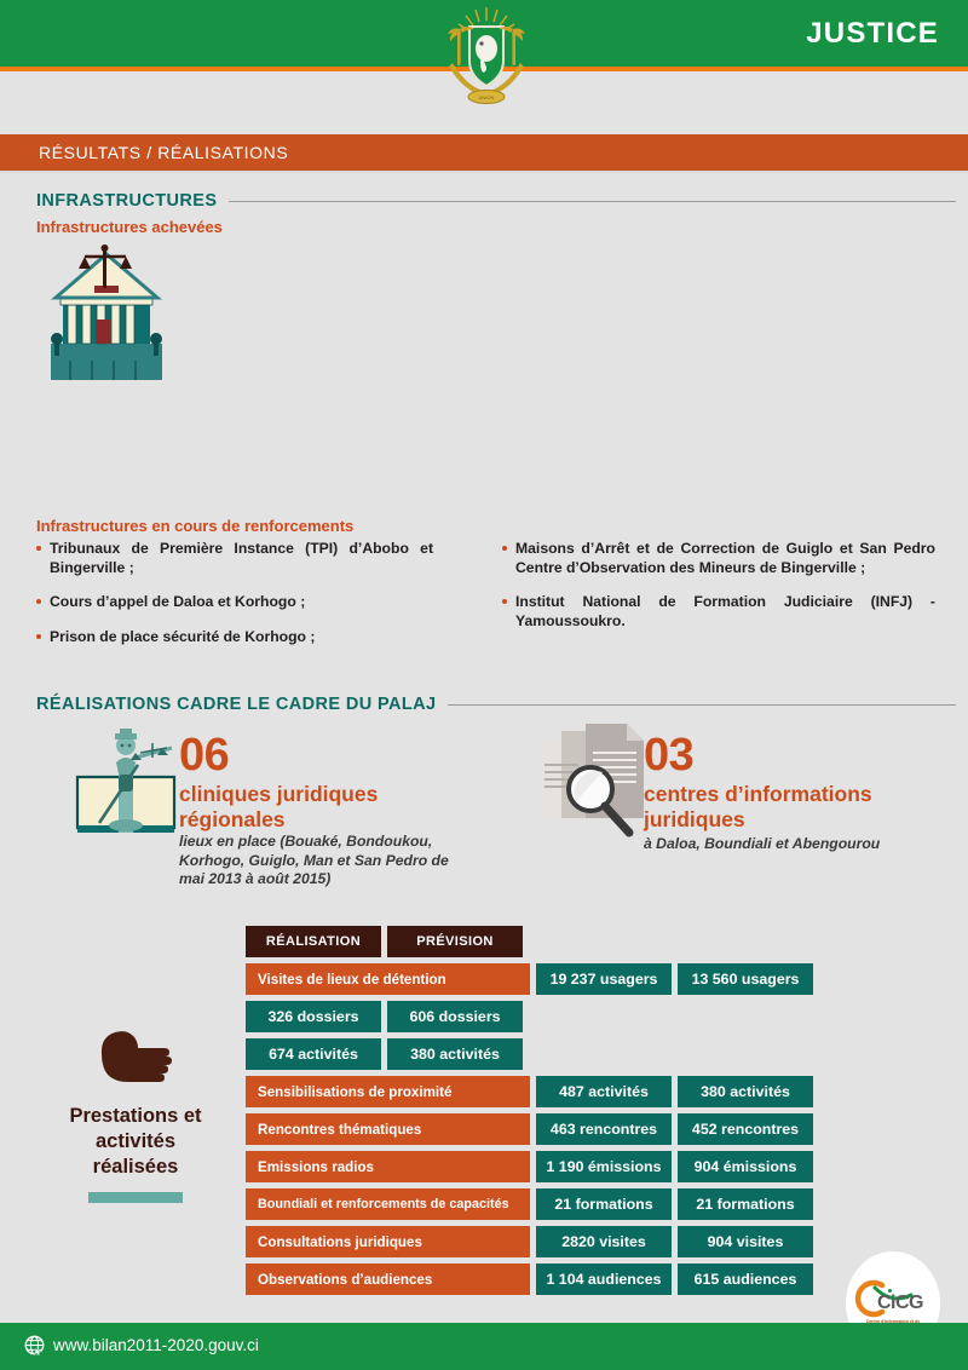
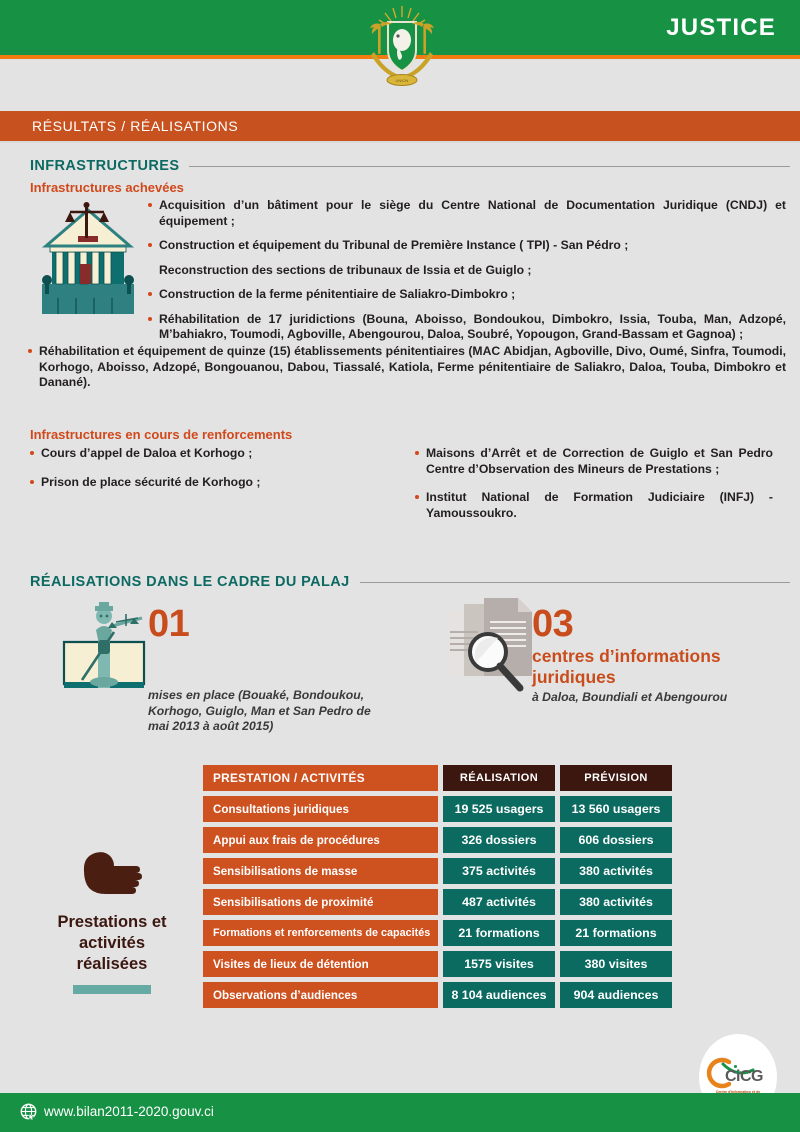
  JUSTICE
  RÉSULTATS / RÉALISATIONS
  INFRASTRUCTURES
  Infrastructures achevées
+ Acquisition d’un bâtiment pour le siège du Centre National de Documentation Juridique (CNDJ) et équipement ;
+ Construction et équipement du Tribunal de Première Instance ( TPI) - San Pédro ;
+ Reconstruction des sections de tribunaux de Issia et de Guiglo ;
+ Construction de la ferme pénitentiaire de Saliakro-Dimbokro ;
+ Réhabilitation de 17 juridictions (Bouna, Aboisso, Bondoukou, Dimbokro, Issia, Touba, Man, Adzopé, M’bahiakro, Toumodi, Agboville, Abengourou, Daloa, Soubré, Yopougon, Grand-Bassam et Gagnoa) ;
+ Réhabilitation et équipement de quinze (15) établissements pénitentiaires (MAC Abidjan, Agboville, Divo, Oumé, Sinfra, Toumodi, Korhogo, Aboisso, Adzopé, Bongouanou, Dabou, Tiassalé, Katiola, Ferme pénitentiaire de Saliakro, Daloa, Touba, Dimbokro et Danané).
  Infrastructures en cours de renforcements
- Tribunaux de Première Instance (TPI) d’Abobo et Bingerville ;
  Cours d’appel de Daloa et Korhogo ;
  Prison de place sécurité de Korhogo ;
- Maisons d’Arrêt et de Correction de Guiglo et San Pedro Centre d’Observation des Mineurs de Bingerville ;
+ Maisons d’Arrêt et de Correction de Guiglo et San Pedro Centre d’Observation des Mineurs de Prestations ;
  Institut National de Formation Judiciaire (INFJ) - Yamoussoukro.
- RÉALISATIONS CADRE LE CADRE DU PALAJ
+ RÉALISATIONS DANS LE CADRE DU PALAJ
- 06
+ 01
- cliniques juridiques régionales
- lieux en place (Bouaké, Bondoukou, Korhogo, Guiglo, Man et San Pedro de mai 2013 à août 2015)
+ mises en place (Bouaké, Bondoukou, Korhogo, Guiglo, Man et San Pedro de mai 2013 à août 2015)
  03
  centres d’informations juridiques
  à Daloa, Boundiali et Abengourou
  Prestations et activités réalisées
+ PRESTATION / ACTIVITÉS
  RÉALISATION
  PRÉVISION
- Visites de lieux de détention
+ Consultations juridiques
- 19 237 usagers
+ 19 525 usagers
  13 560 usagers
+ Appui aux frais de procédures
  326 dossiers
  606 dossiers
+ Sensibilisations de masse
- 674 activités
+ 375 activités
  380 activités
  Sensibilisations de proximité
  487 activités
  380 activités
- Rencontres thématiques
- 463 rencontres
- 452 rencontres
- Emissions radios
- 1 190 émissions
- 904 émissions
- Boundiali et renforcements de capacités
+ Formations et renforcements de capacités
  21 formations
  21 formations
- Consultations juridiques
+ Visites de lieux de détention
- 2820 visites
+ 1575 visites
- 904 visites
+ 380 visites
  Observations d’audiences
- 1 104 audiences
+ 8 104 audiences
- 615 audiences
+ 904 audiences
  CiCG
  www.bilan2011-2020.gouv.ci
